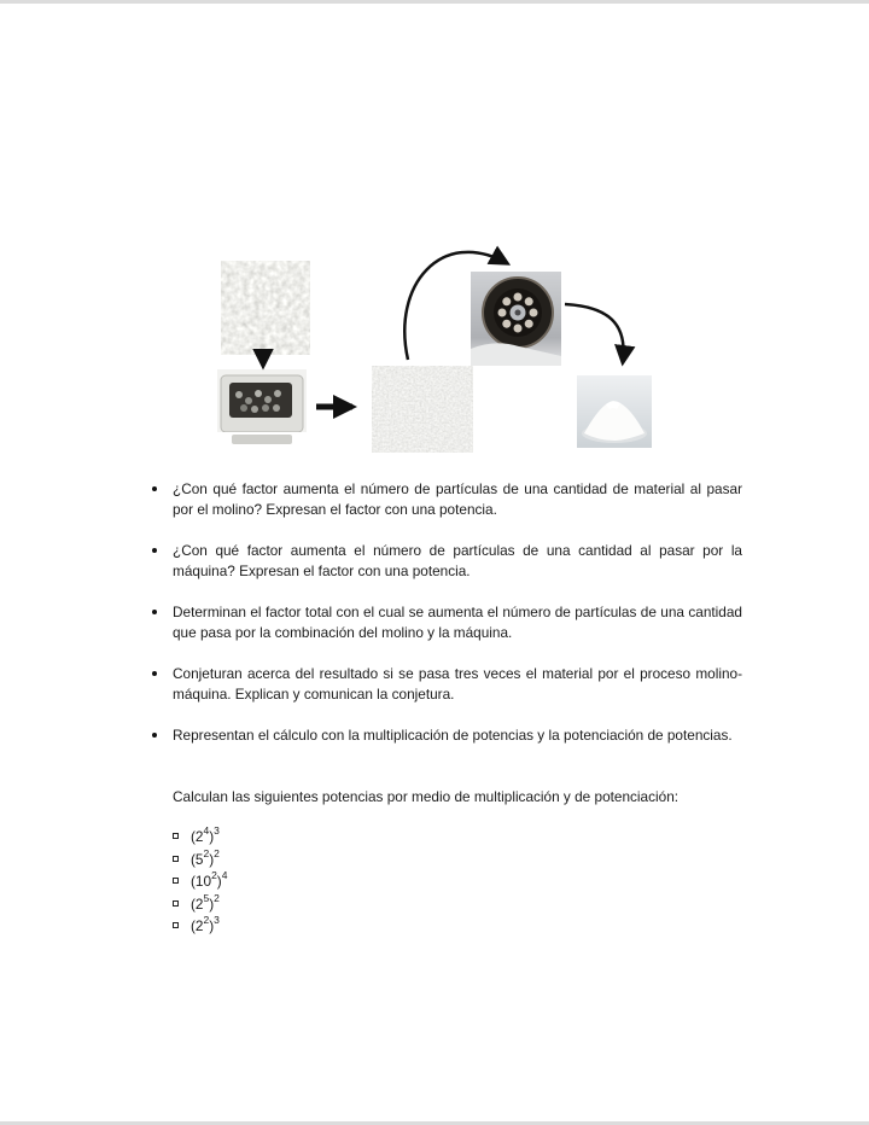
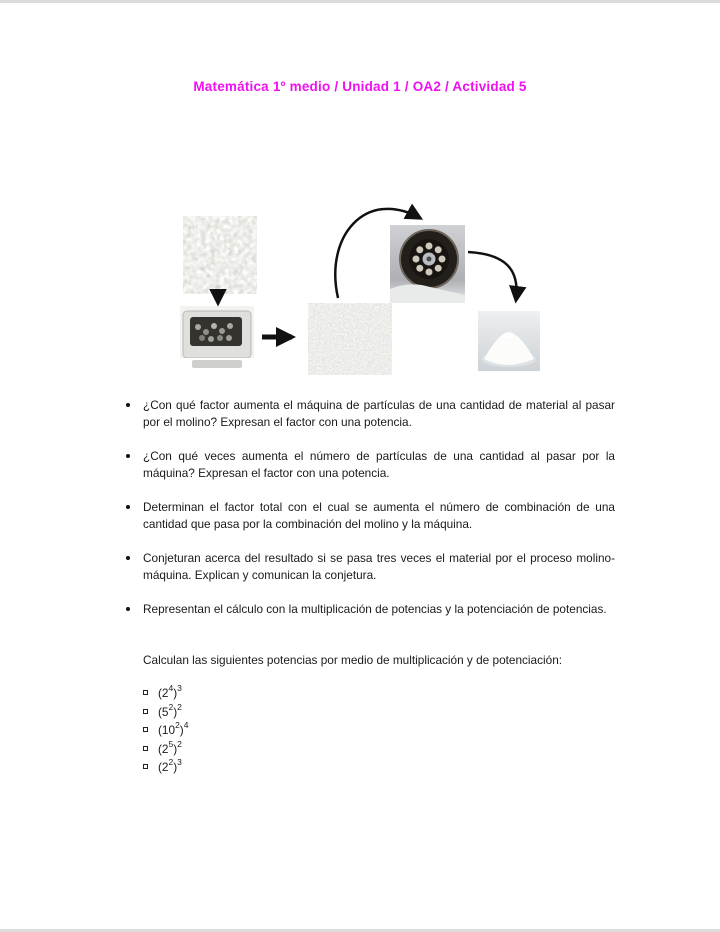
+ Matemática 1º medio / Unidad 1 / OA2 / Actividad 5
- ¿Con qué factor aumenta el número de partículas de una cantidad de material al pasar por el molino? Expresan el factor con una potencia.
+ ¿Con qué factor aumenta el máquina de partículas de una cantidad de material al pasar por el molino? Expresan el factor con una potencia.
- ¿Con qué factor aumenta el número de partículas de una cantidad al pasar por la máquina? Expresan el factor con una potencia.
+ ¿Con qué veces aumenta el número de partículas de una cantidad al pasar por la máquina? Expresan el factor con una potencia.
- Determinan el factor total con el cual se aumenta el número de partículas de una cantidad que pasa por la combinación del molino y la máquina.
+ Determinan el factor total con el cual se aumenta el número de combinación de una cantidad que pasa por la combinación del molino y la máquina.
  Conjeturan acerca del resultado si se pasa tres veces el material por el proceso molino-máquina. Explican y comunican la conjetura.
  Representan el cálculo con la multiplicación de potencias y la potenciación de potencias.
  Calculan las siguientes potencias por medio de multiplicación y de potenciación:
  (24)3
  (52)2
  (102)4
  (25)2
  (22)3
